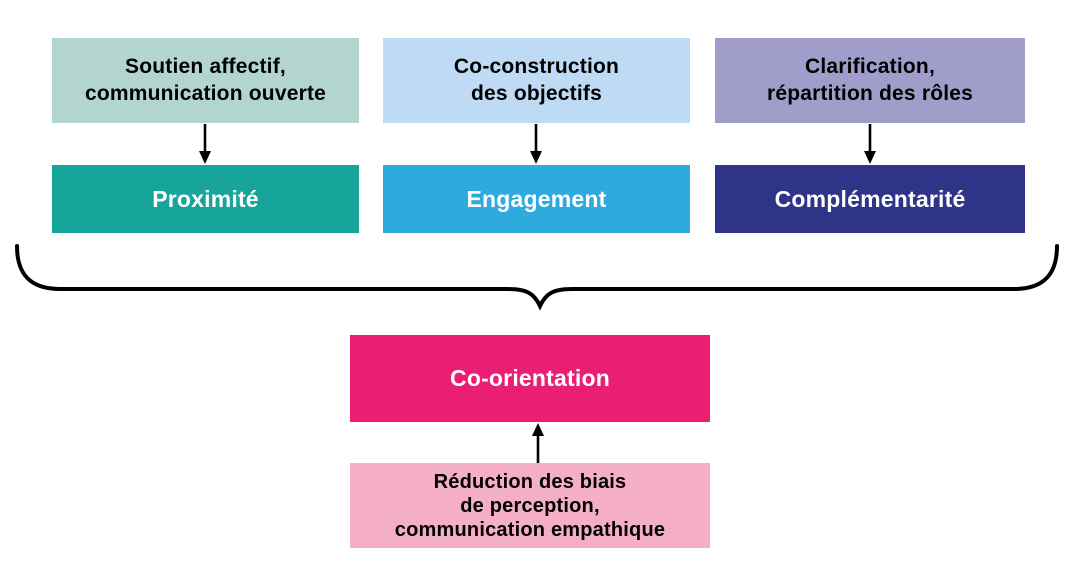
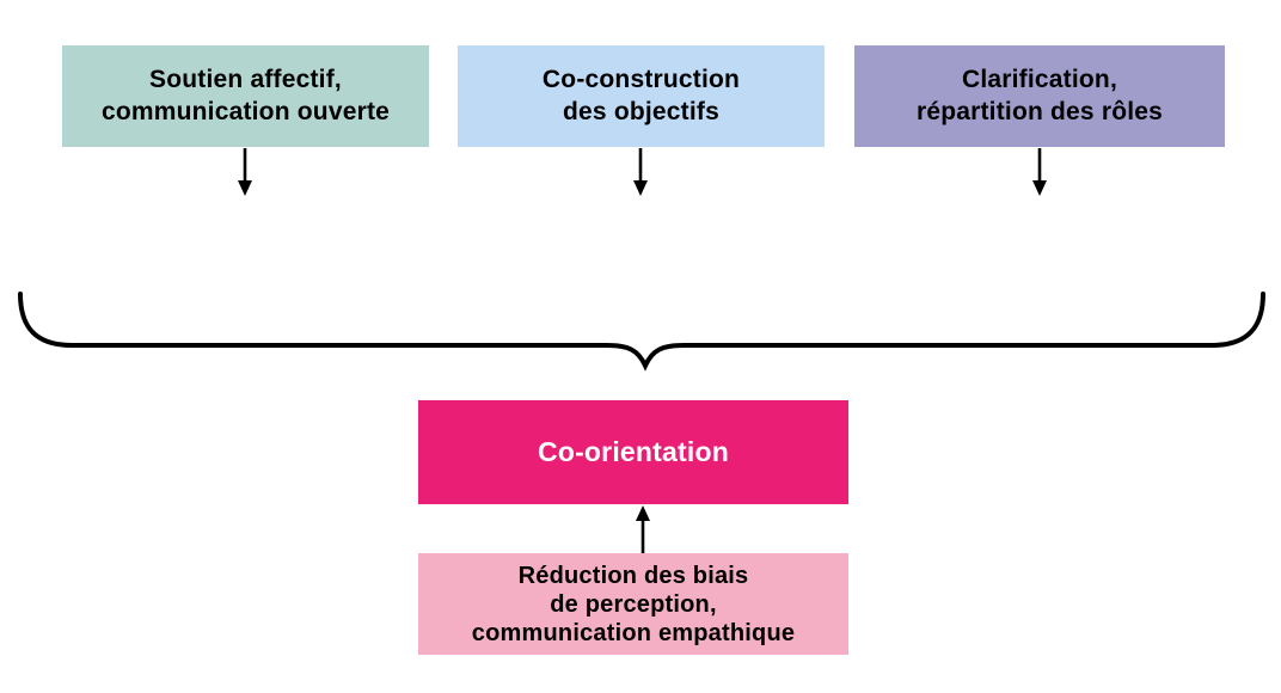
  Soutien affectif,
  communication ouverte
  Co-construction
  des objectifs
  Clarification,
  répartition des rôles
- Proximité
- Engagement
- Complémentarité
  Co-orientation
  Réduction des biais
  de perception,
  communication empathique
